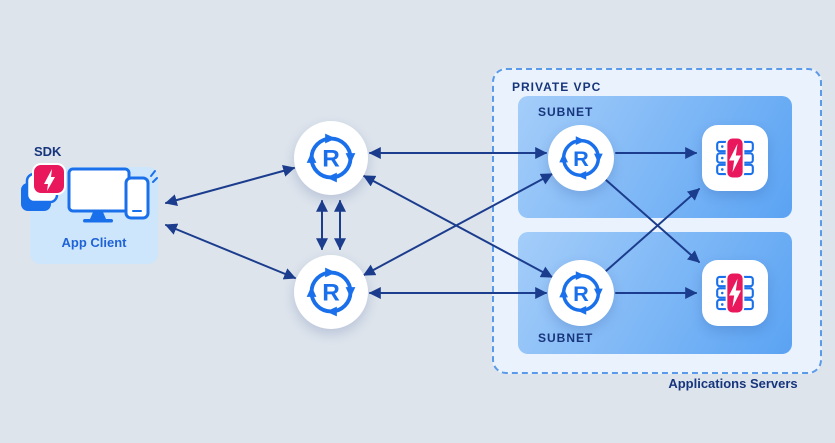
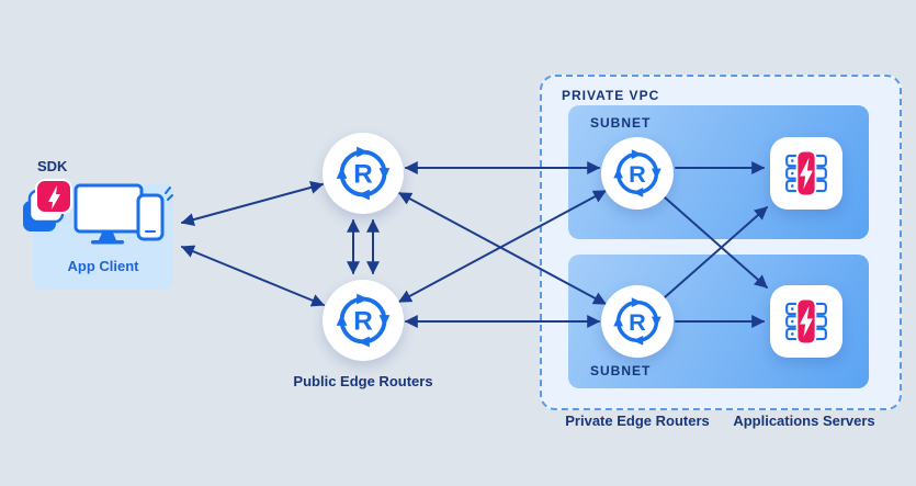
  PRIVATE VPC
  SUBNET
  SUBNET
  App Client
  SDK
+ Public Edge Routers
+ Private Edge Routers
  Applications Servers
